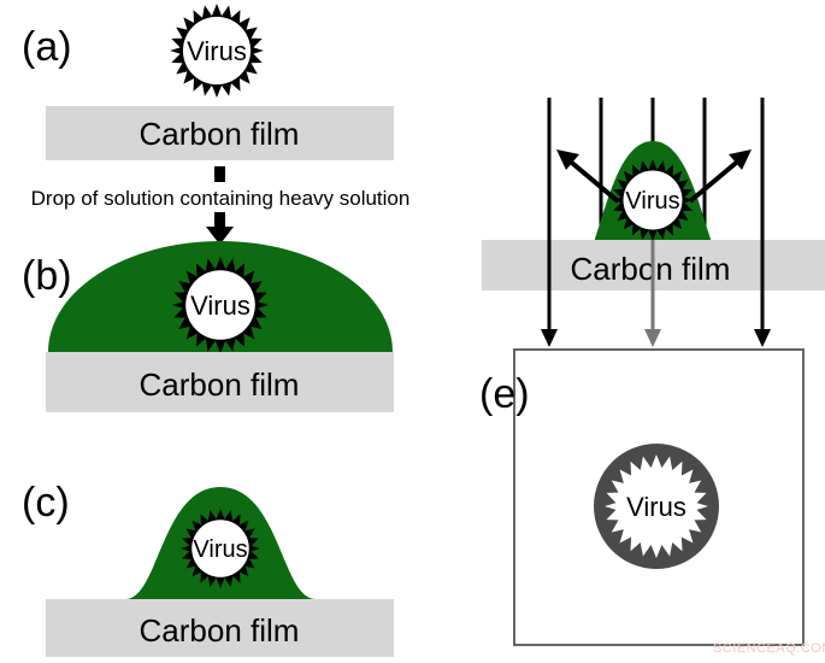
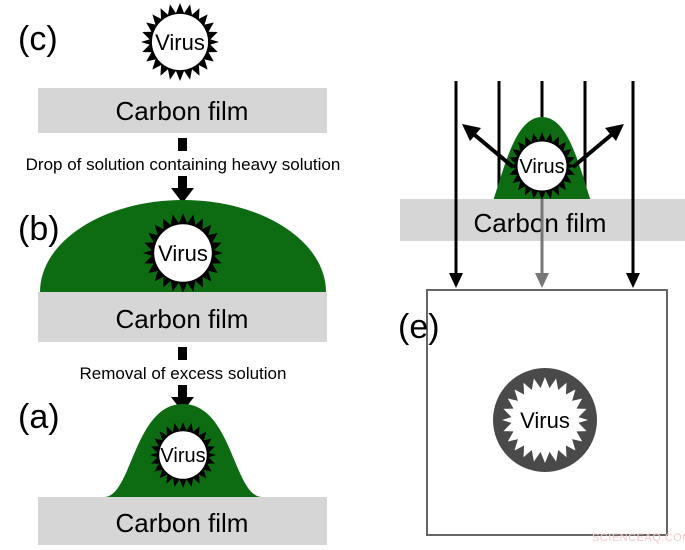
- (a)
+ (c)
  Virus
  Carbon film
  Drop of solution containing heavy solution
  (b)
  Virus
  Carbon film
+ Removal of excess solution
- (c)
+ (a)
  Virus
  Carbon film
  Virus
  Carbon film
  (e)
  Virus
  SCIENCEAQ.CO
